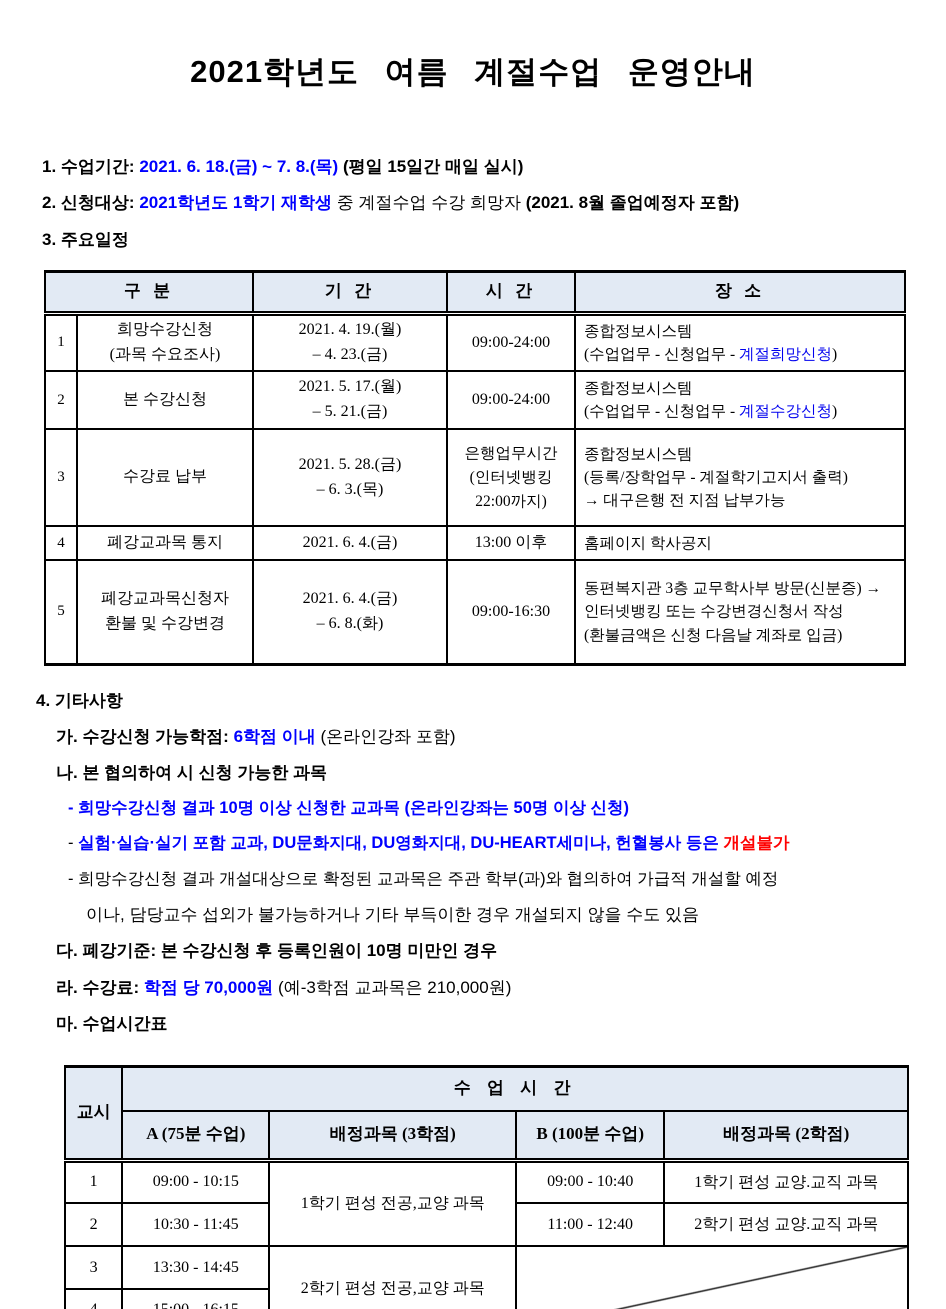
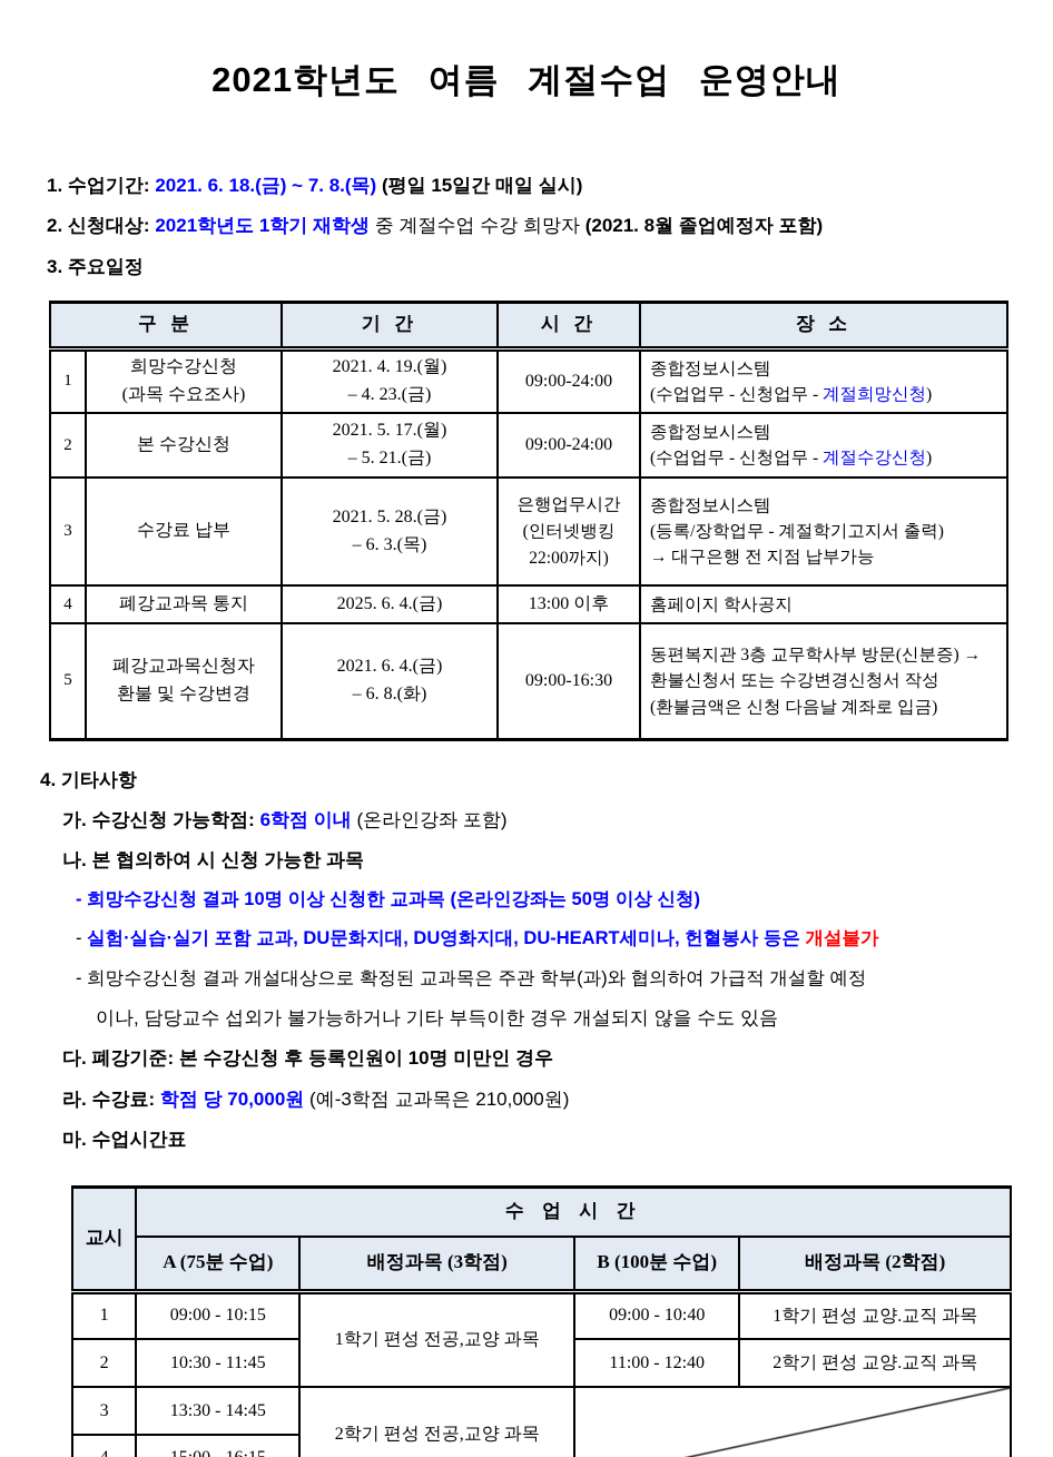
  2021학년도 여름 계절수업 운영안내
  1. 수업기간: 2021. 6. 18.(금) ~ 7. 8.(목) (평일 15일간 매일 실시)
  2. 신청대상: 2021학년도 1학기 재학생 중 계절수업 수강 희망자 (2021. 8월 졸업예정자 포함)
  3. 주요일정
  구 분	기 간	시 간	장 소
  1	희망수강신청 (과목 수요조사)	2021. 4. 19.(월) – 4. 23.(금)	09:00-24:00	종합정보시스템(수업업무 - 신청업무 - 계절희망신청)
  2	본 수강신청	2021. 5. 17.(월) – 5. 21.(금)	09:00-24:00	종합정보시스템(수업업무 - 신청업무 - 계절수강신청)
  3	수강료 납부	2021. 5. 28.(금) – 6. 3.(목)	은행업무시간 (인터넷뱅킹 22:00까지)	종합정보시스템 (등록/장학업무 - 계절학기고지서 출력) → 대구은행 전 지점 납부가능
- 4	폐강교과목 통지	2021. 6. 4.(금)	13:00 이후	홈페이지 학사공지
+ 4	폐강교과목 통지	2025. 6. 4.(금)	13:00 이후	홈페이지 학사공지
- 5	폐강교과목신청자 환불 및 수강변경	2021. 6. 4.(금) – 6. 8.(화)	09:00-16:30	동편복지관 3층 교무학사부 방문(신분증) → 인터넷뱅킹 또는 수강변경신청서 작성 (환불금액은 신청 다음날 계좌로 입금)
+ 5	폐강교과목신청자 환불 및 수강변경	2021. 6. 4.(금) – 6. 8.(화)	09:00-16:30	동편복지관 3층 교무학사부 방문(신분증) → 환불신청서 또는 수강변경신청서 작성 (환불금액은 신청 다음날 계좌로 입금)
  4. 기타사항
  가. 수강신청 가능학점: 6학점 이내 (온라인강좌 포함)
  나. 본 협의하여 시 신청 가능한 과목
  - 희망수강신청 결과 10명 이상 신청한 교과목 (온라인강좌는 50명 이상 신청)
  - 실험·실습·실기 포함 교과, DU문화지대, DU영화지대, DU-HEART세미나, 헌혈봉사 등은 개설불가
  - 희망수강신청 결과 개설대상으로 확정된 교과목은 주관 학부(과)와 협의하여 가급적 개설할 예정
  이나, 담당교수 섭외가 불가능하거나 기타 부득이한 경우 개설되지 않을 수도 있음
  다. 폐강기준: 본 수강신청 후 등록인원이 10명 미만인 경우
  라. 수강료: 학점 당 70,000원 (예-3학점 교과목은 210,000원)
  마. 수업시간표
  교시	수 업 시 간
  A (75분 수업)	배정과목 (3학점)	B (100분 수업)	배정과목 (2학점)
  1	09:00 - 10:15	1학기 편성 전공,교양 과목	09:00 - 10:40	1학기 편성 교양.교직 과목
  2	10:30 - 11:45	11:00 - 12:40	2학기 편성 교양.교직 과목
  3	13:30 - 14:45	2학기 편성 전공,교양 과목
